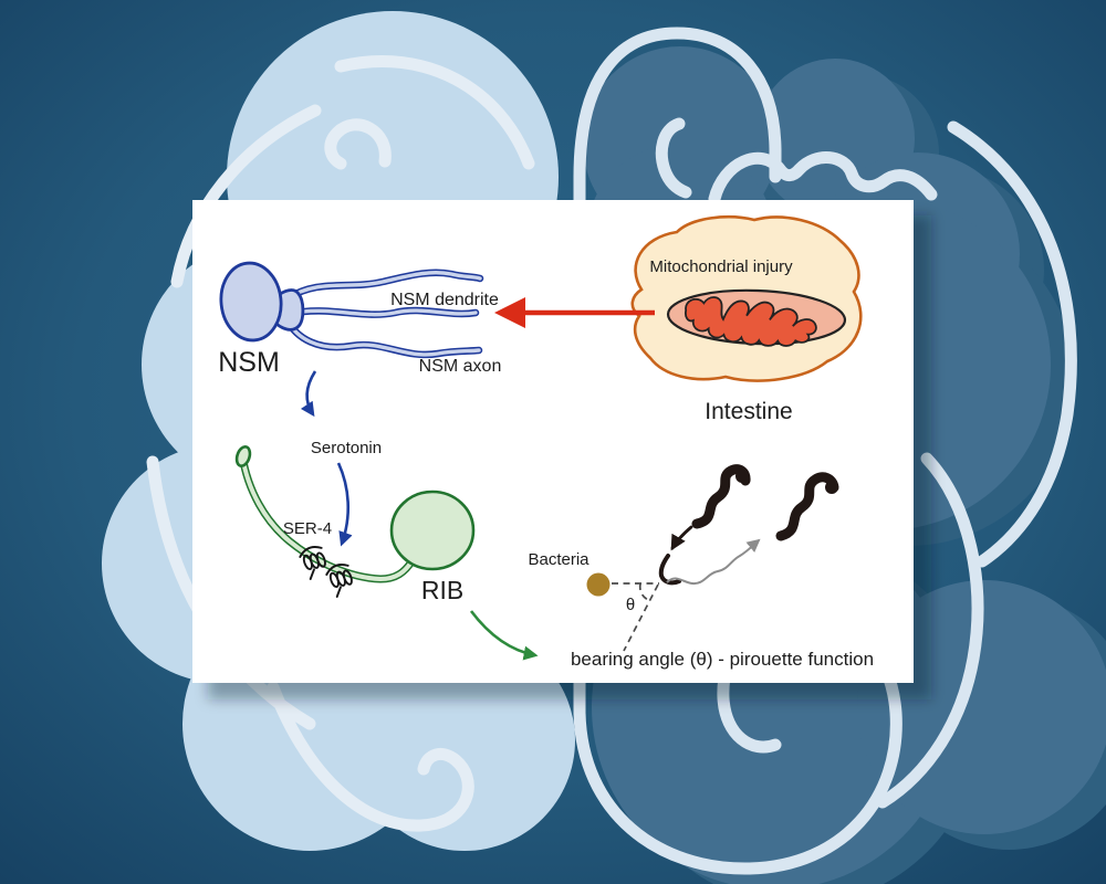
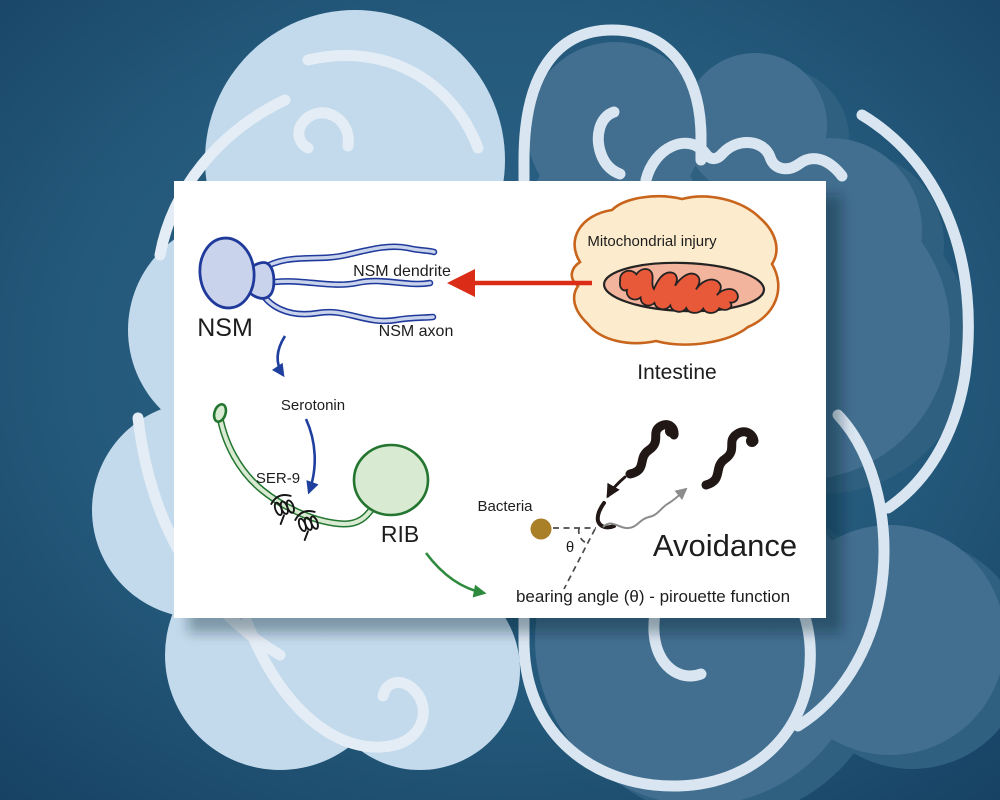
  Mitochondrial injury
  Intestine
  NSM dendrite
  NSM axon
  NSM
  Serotonin
- SER-4
+ SER-9
  RIB
  Bacteria
  θ
+ Avoidance
  bearing angle (θ) - pirouette function
